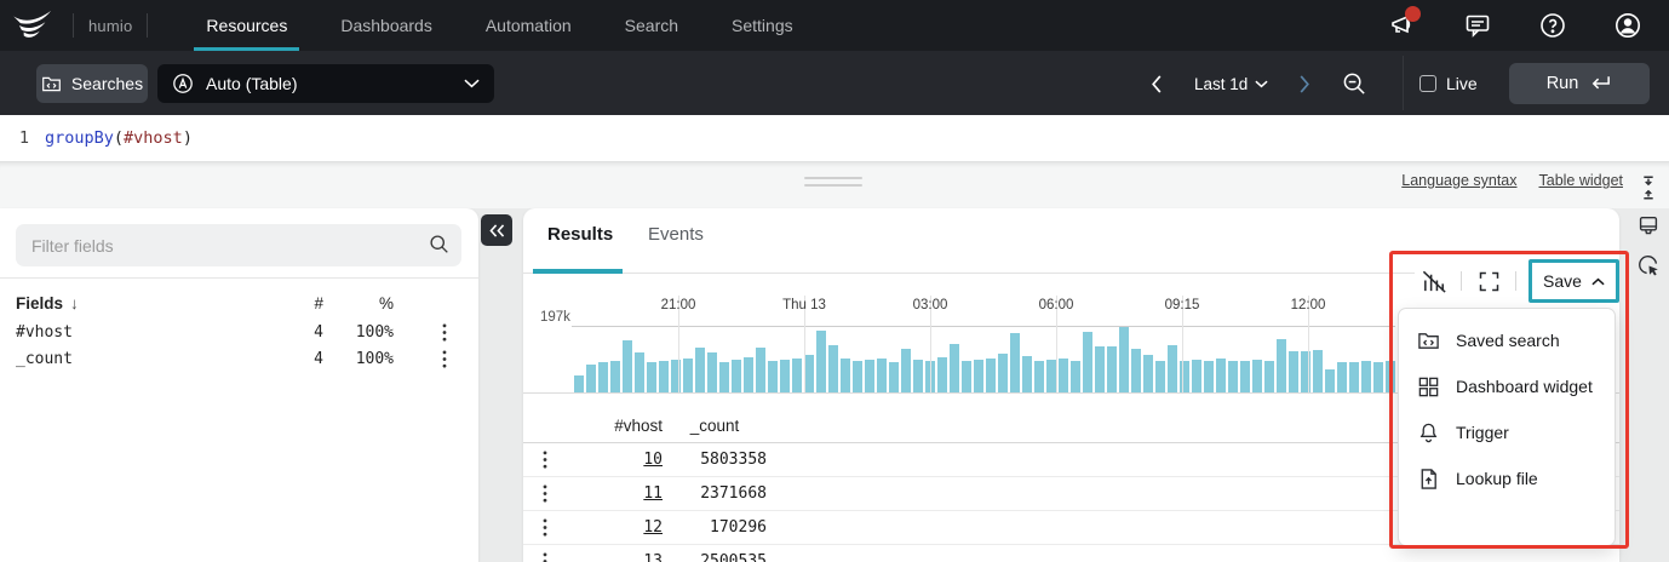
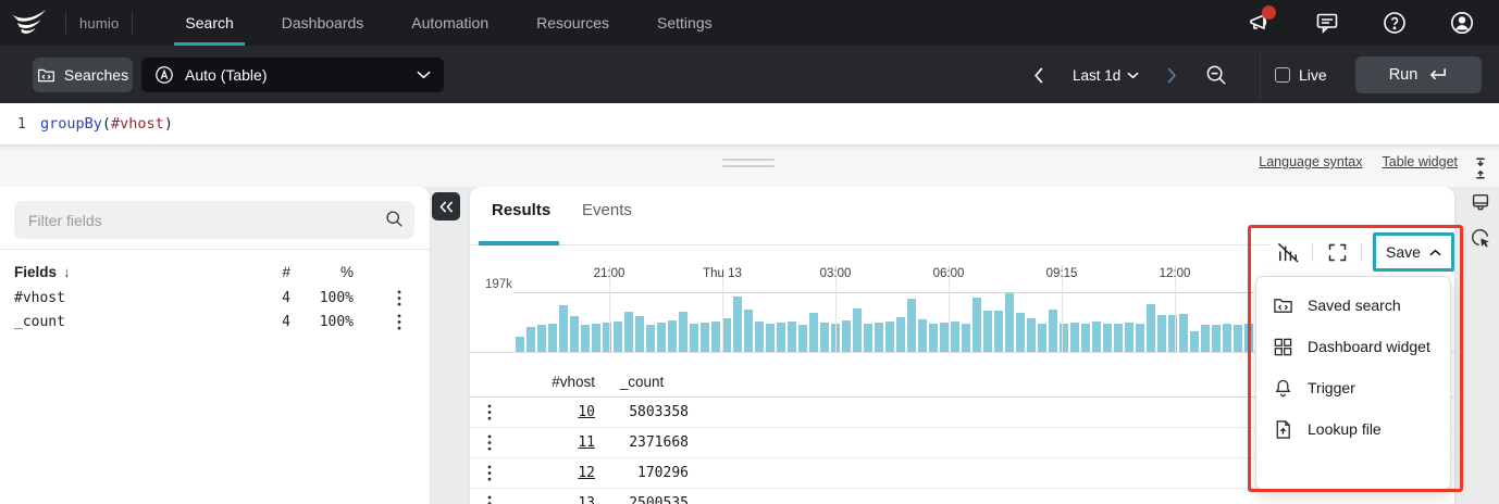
  humio
- Resources
+ Search
  Dashboards
  Automation
- Search
+ Resources
  Settings
  Searches
  Auto (Table)
  Last 1d
  Live
  Run
  1
  groupBy(#vhost)
  Language syntax
  Table widget
  Filter fields
  Fields
  ↓
  #
  %
  #vhost
  4
  100%
  _count
  4
  100%
  Results
  Events
  197k
  21:00
  Thu 13
  03:00
  06:00
  09:15
  12:00
  #vhost
  _count
  10
  5803358
  11
  2371668
  12
  170296
  Save
  Saved search
  Dashboard widget
  Trigger
  Lookup file
